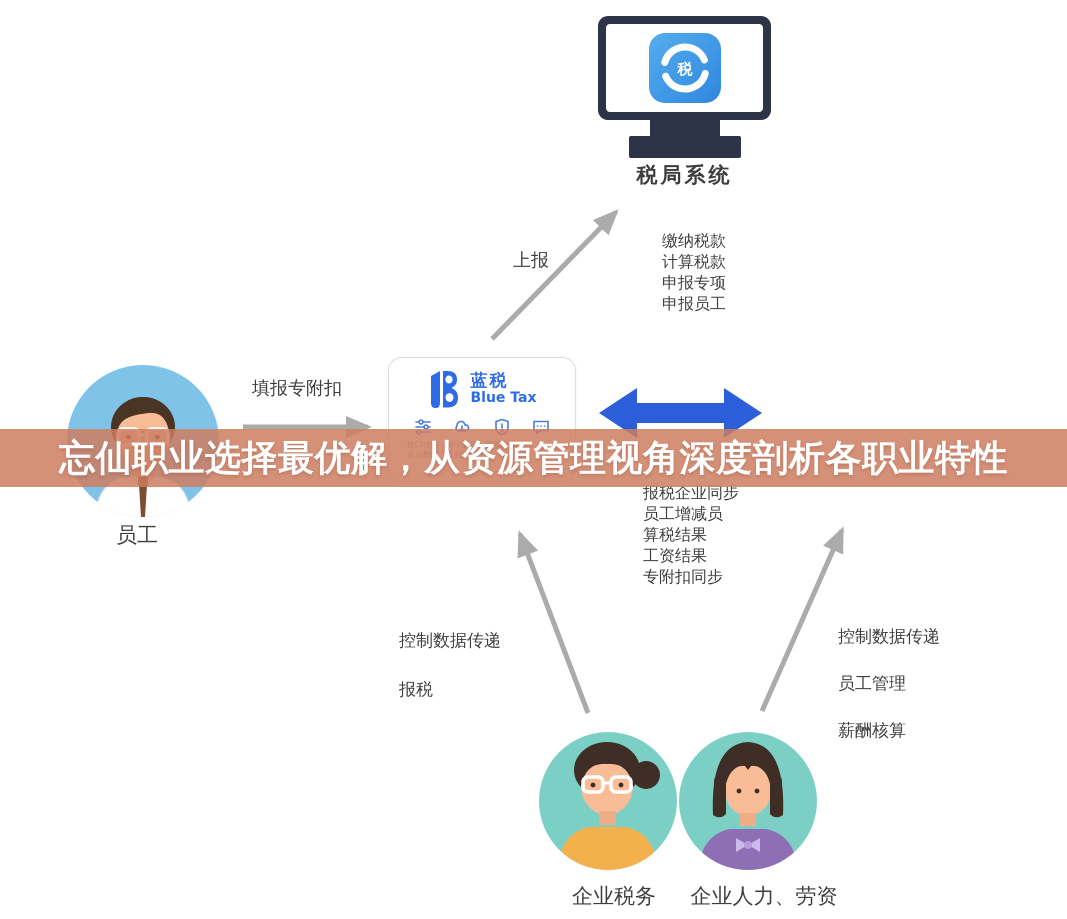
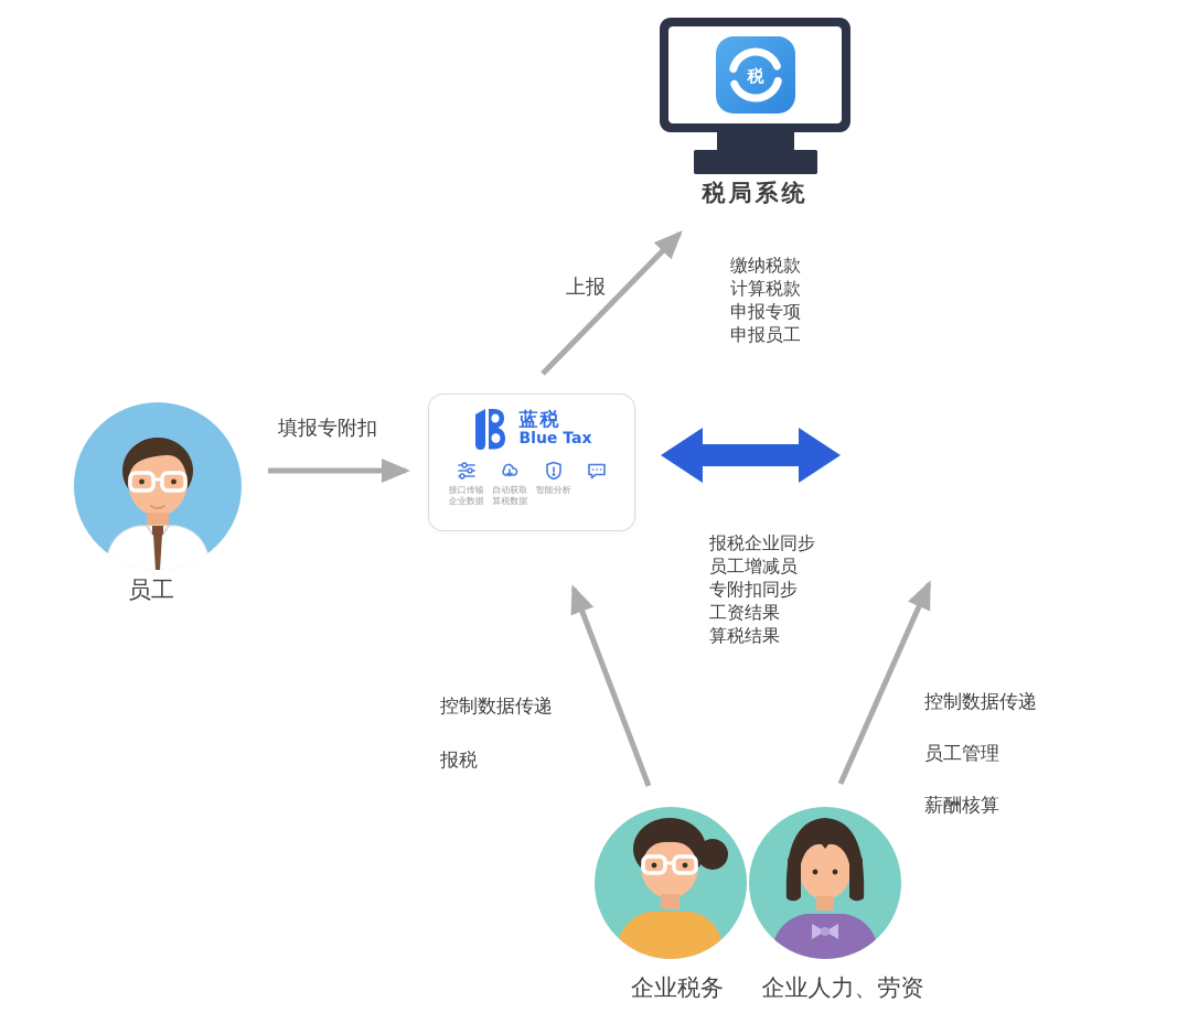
  税
  税局系统
  上报
  填报专附扣
  缴纳税款
  计算税款
  申报专项
  申报员工
  员工
  蓝税
  Blue Tax
  接口传输
  企业数据
  自动获取
  算税数据
  智能分析
  报税企业同步
  员工增减员
- 算税结果
+ 专附扣同步
  工资结果
- 专附扣同步
+ 算税结果
  控制数据传递
  报税
  控制数据传递
  员工管理
  薪酬核算
  企业税务
  企业人力、劳资
- 忘仙职业选择最优解，从资源管理视角深度剖析各职业特性
